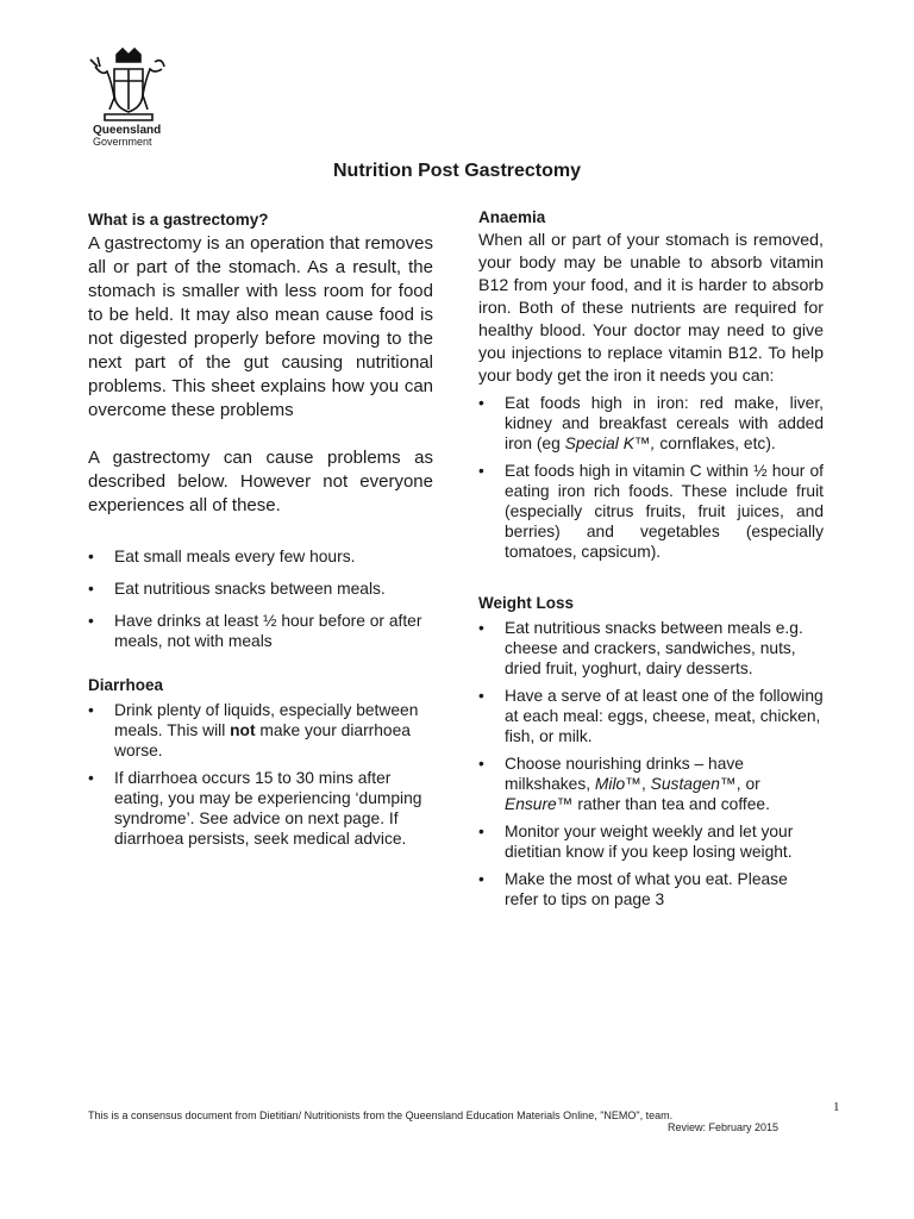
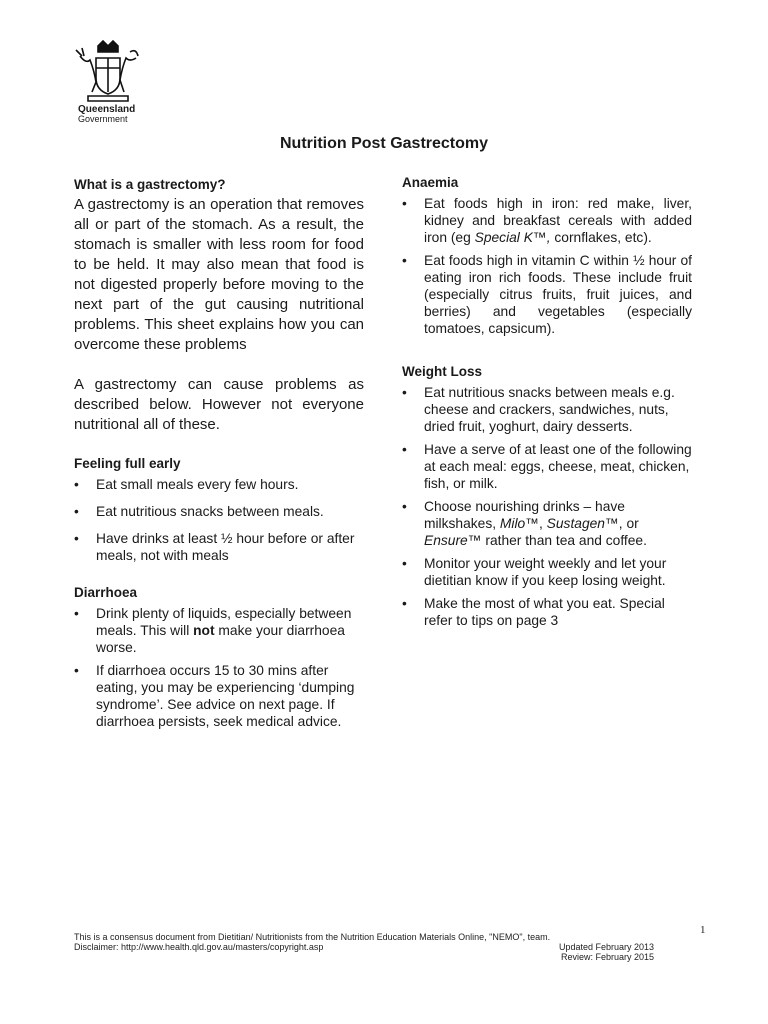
  Queensland
  Government
  Nutrition Post Gastrectomy
  What is a gastrectomy?
- A gastrectomy is an operation that removes all or part of the stomach. As a result, the stomach is smaller with less room for food to be held. It may also mean cause food is not digested properly before moving to the next part of the gut causing nutritional problems. This sheet explains how you can overcome these problems
+ A gastrectomy is an operation that removes all or part of the stomach. As a result, the stomach is smaller with less room for food to be held. It may also mean that food is not digested properly before moving to the next part of the gut causing nutritional problems. This sheet explains how you can overcome these problems
- A gastrectomy can cause problems as described below. However not everyone experiences all of these.
+ A gastrectomy can cause problems as described below. However not everyone nutritional all of these.
+ Feeling full early
  •
  Eat small meals every few hours.
  •
  Eat nutritious snacks between meals.
  •
  Have drinks at least ½ hour before or after meals, not with meals
  Diarrhoea
  •
  Drink plenty of liquids, especially between meals. This will not make your diarrhoea worse.
  •
  If diarrhoea occurs 15 to 30 mins after eating, you may be experiencing ‘dumping syndrome’. See advice on next page. If diarrhoea persists, seek medical advice.
  Anaemia
- When all or part of your stomach is removed, your body may be unable to absorb vitamin B12 from your food, and it is harder to absorb iron. Both of these nutrients are required for healthy blood. Your doctor may need to give you injections to replace vitamin B12. To help your body get the iron it needs you can:
  •
  Eat foods high in iron: red make, liver, kidney and breakfast cereals with added iron (eg Special K™, cornflakes, etc).
  •
  Eat foods high in vitamin C within ½ hour of eating iron rich foods. These include fruit (especially citrus fruits, fruit juices, and berries) and vegetables (especially tomatoes, capsicum).
  Weight Loss
  •
  Eat nutritious snacks between meals e.g. cheese and crackers, sandwiches, nuts, dried fruit, yoghurt, dairy desserts.
  •
  Have a serve of at least one of the following at each meal: eggs, cheese, meat, chicken, fish, or milk.
  •
  Choose nourishing drinks – have milkshakes, Milo™, Sustagen™, or Ensure™ rather than tea and coffee.
  •
  Monitor your weight weekly and let your dietitian know if you keep losing weight.
  •
- Make the most of what you eat. Please refer to tips on page 3
+ Make the most of what you eat. Special refer to tips on page 3
  1
- This is a consensus document from Dietitian/ Nutritionists from the Queensland Education Materials Online, "NEMO", team.
+ This is a consensus document from Dietitian/ Nutritionists from the Nutrition Education Materials Online, "NEMO", team.
+ Disclaimer: http://www.health.qld.gov.au/masters/copyright.asp
+ Updated February 2013
  Review: February 2015
